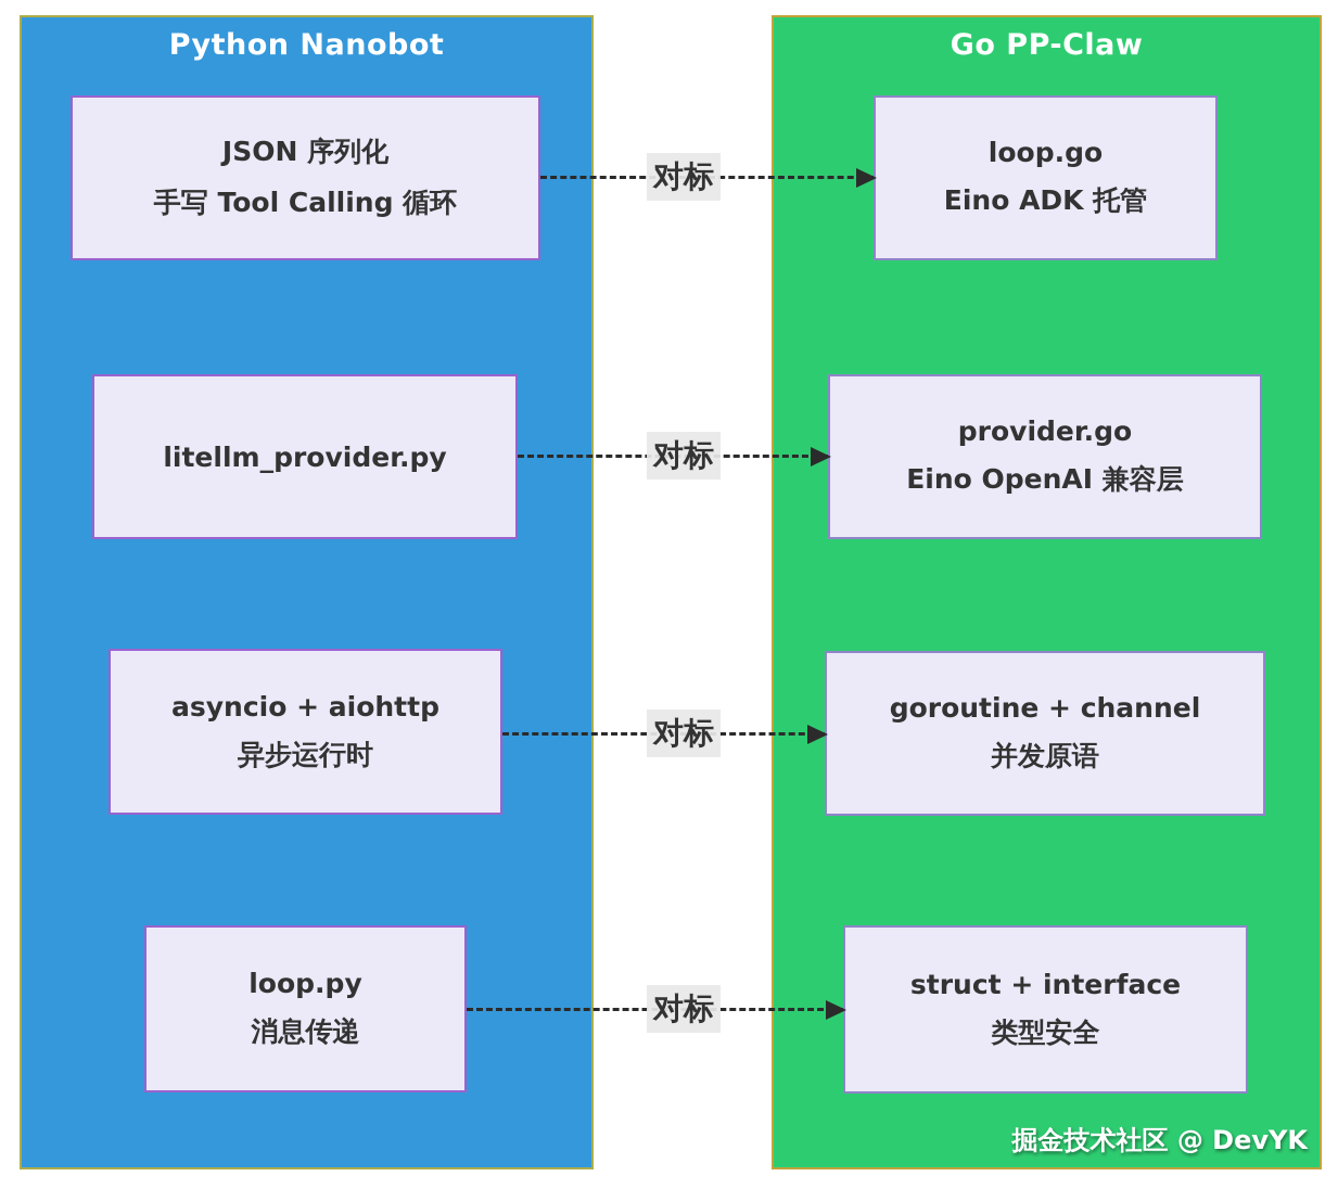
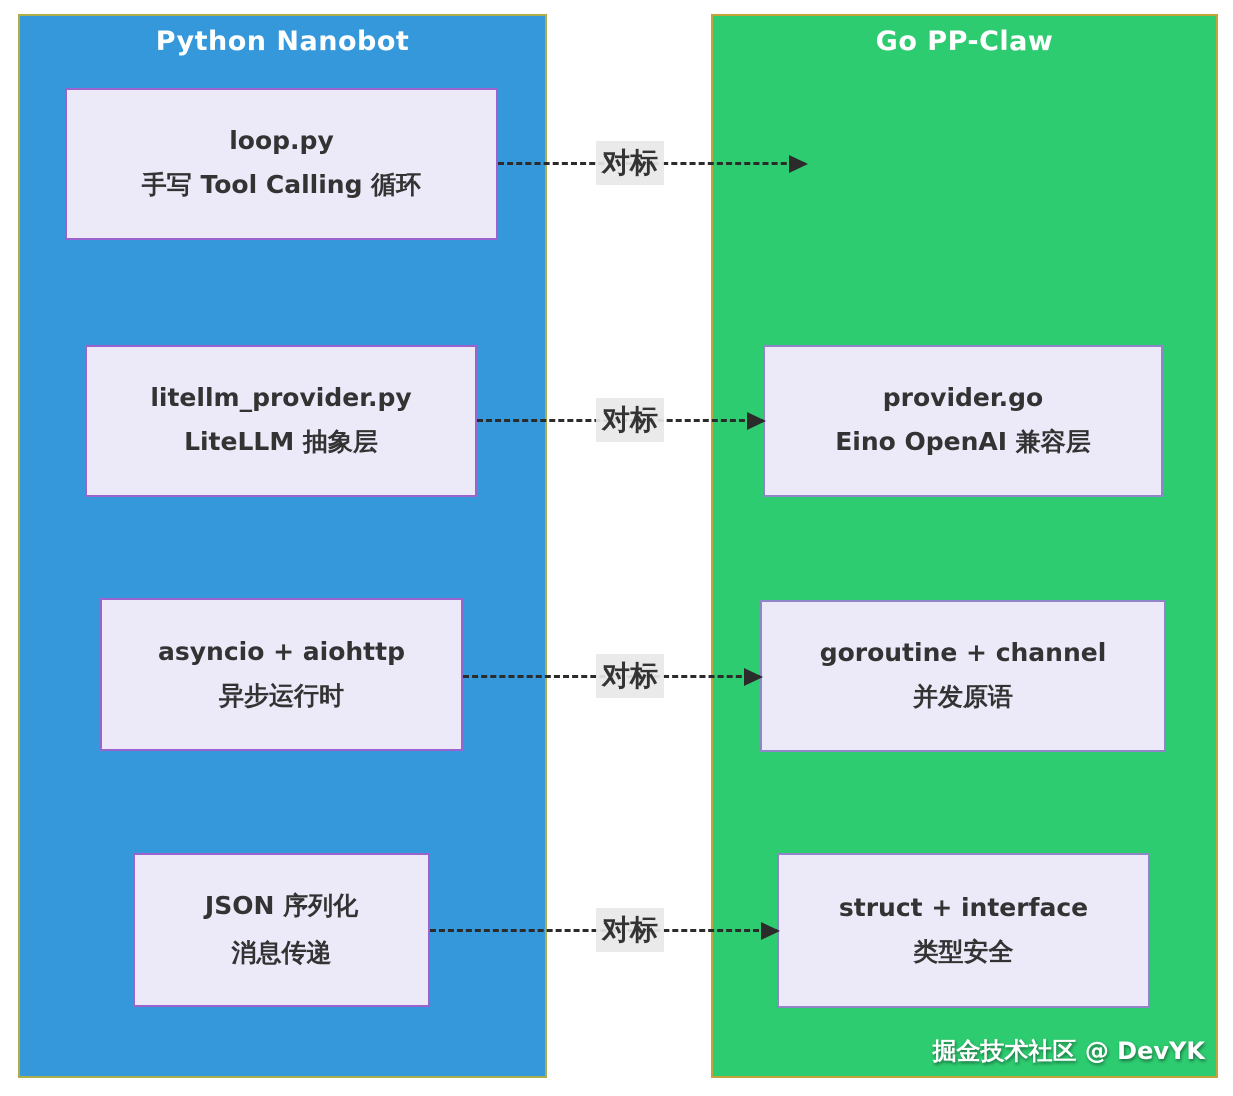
  Python Nanobot
  Go PP-Claw
- JSON 序列化
+ loop.py
  手写 Tool Calling 循环
  litellm_provider.py
+ LiteLLM 抽象层
  asyncio + aiohttp
  异步运行时
- loop.py
+ JSON 序列化
  消息传递
- loop.go
- Eino ADK 托管
  provider.go
  Eino OpenAI 兼容层
  goroutine + channel
  并发原语
  struct + interface
  类型安全
  对标
  对标
  对标
  对标
  掘金技术社区 @ DevYK
